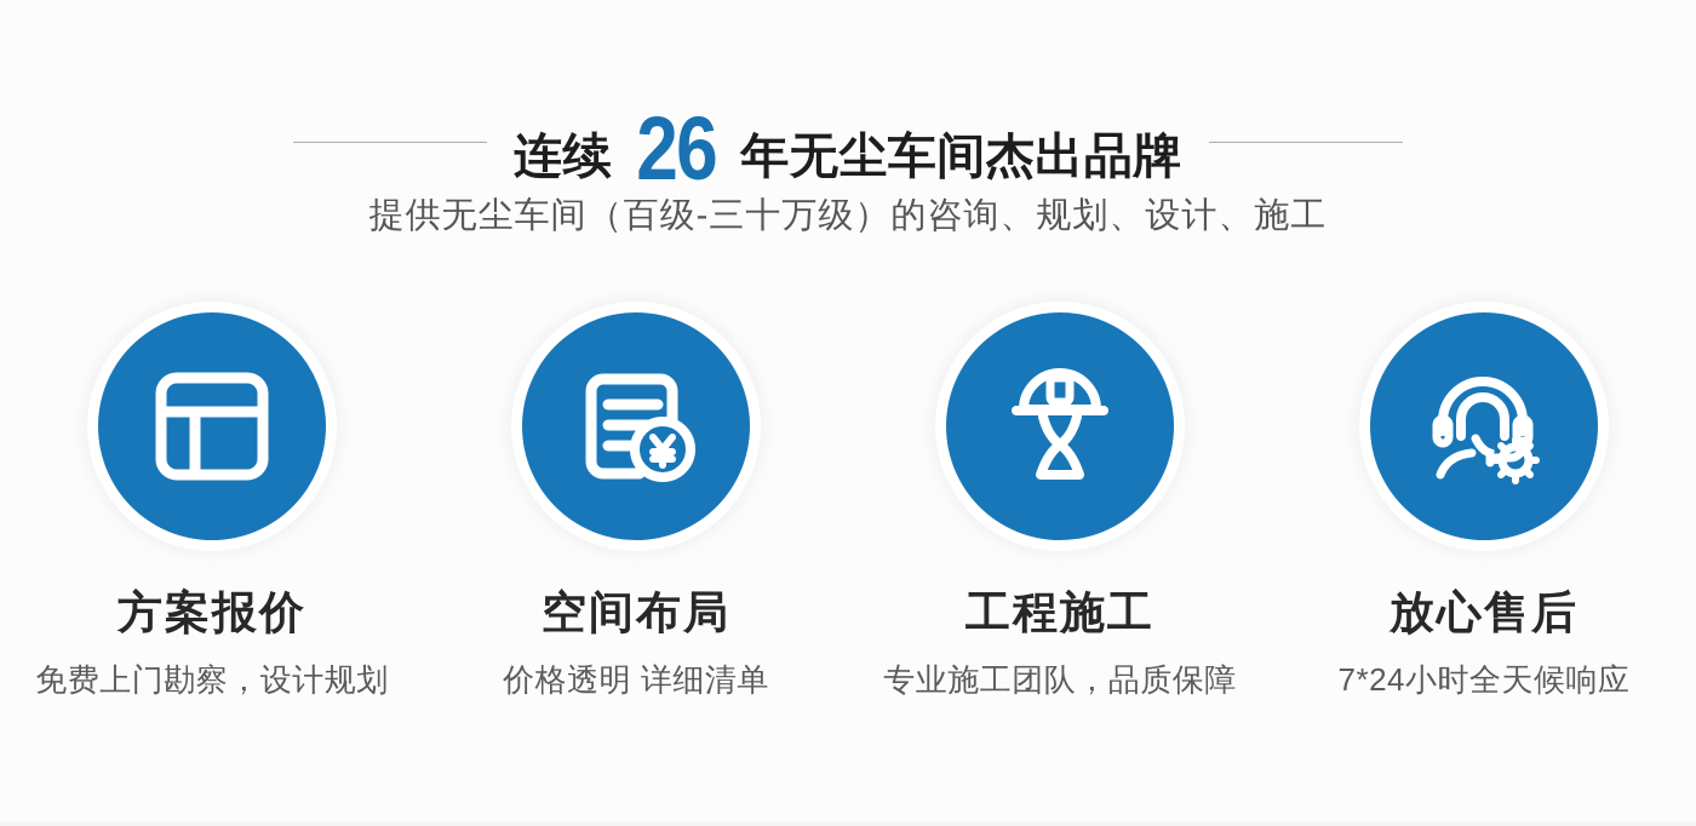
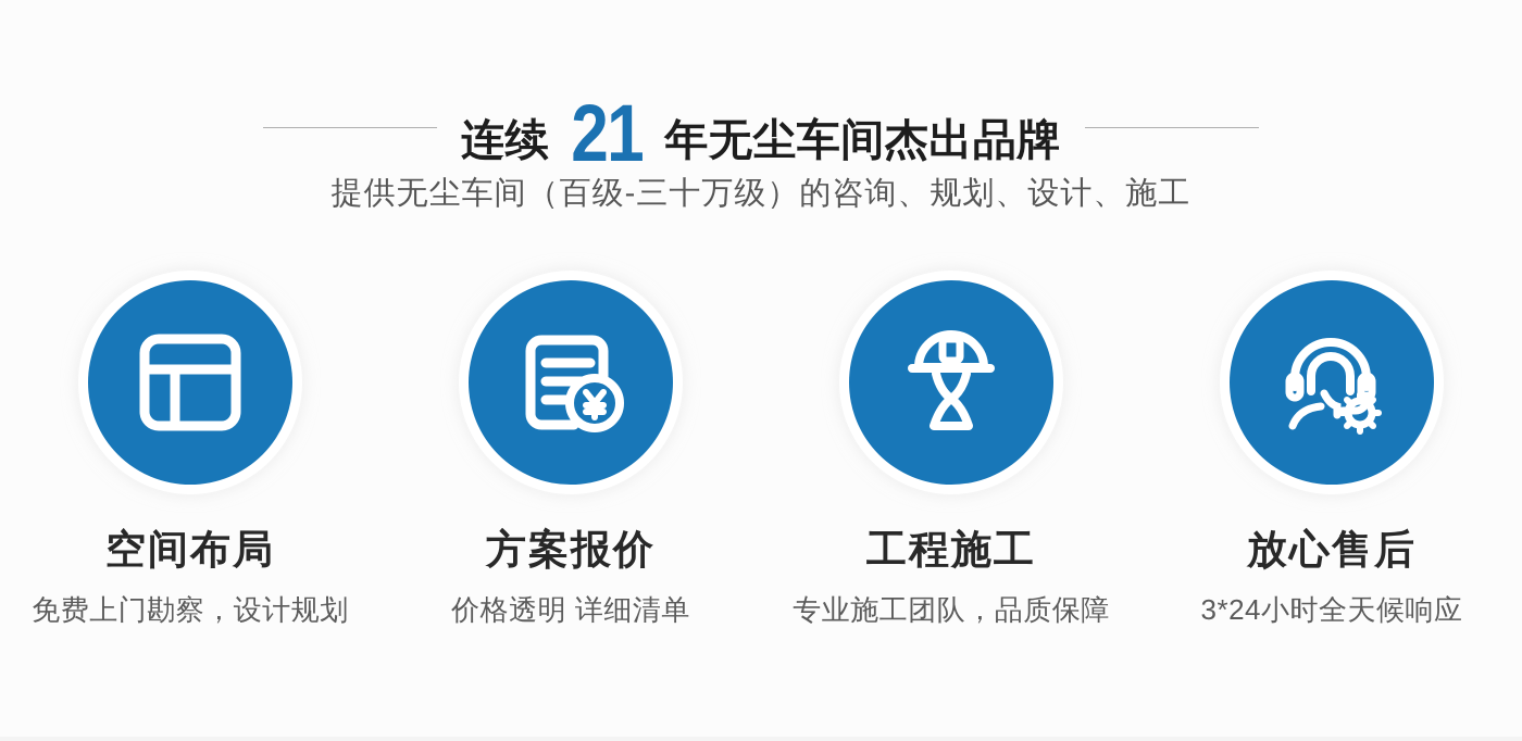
  连续
- 26
+ 21
  年无尘车间杰出品牌
  提供无尘车间（百级-三十万级）的咨询、规划、设计、施工
- 方案报价
+ 空间布局
  免费上门勘察，设计规划
- 空间布局
+ 方案报价
  价格透明 详细清单
  工程施工
  专业施工团队，品质保障
  放心售后
- 7*24小时全天候响应
+ 3*24小时全天候响应
